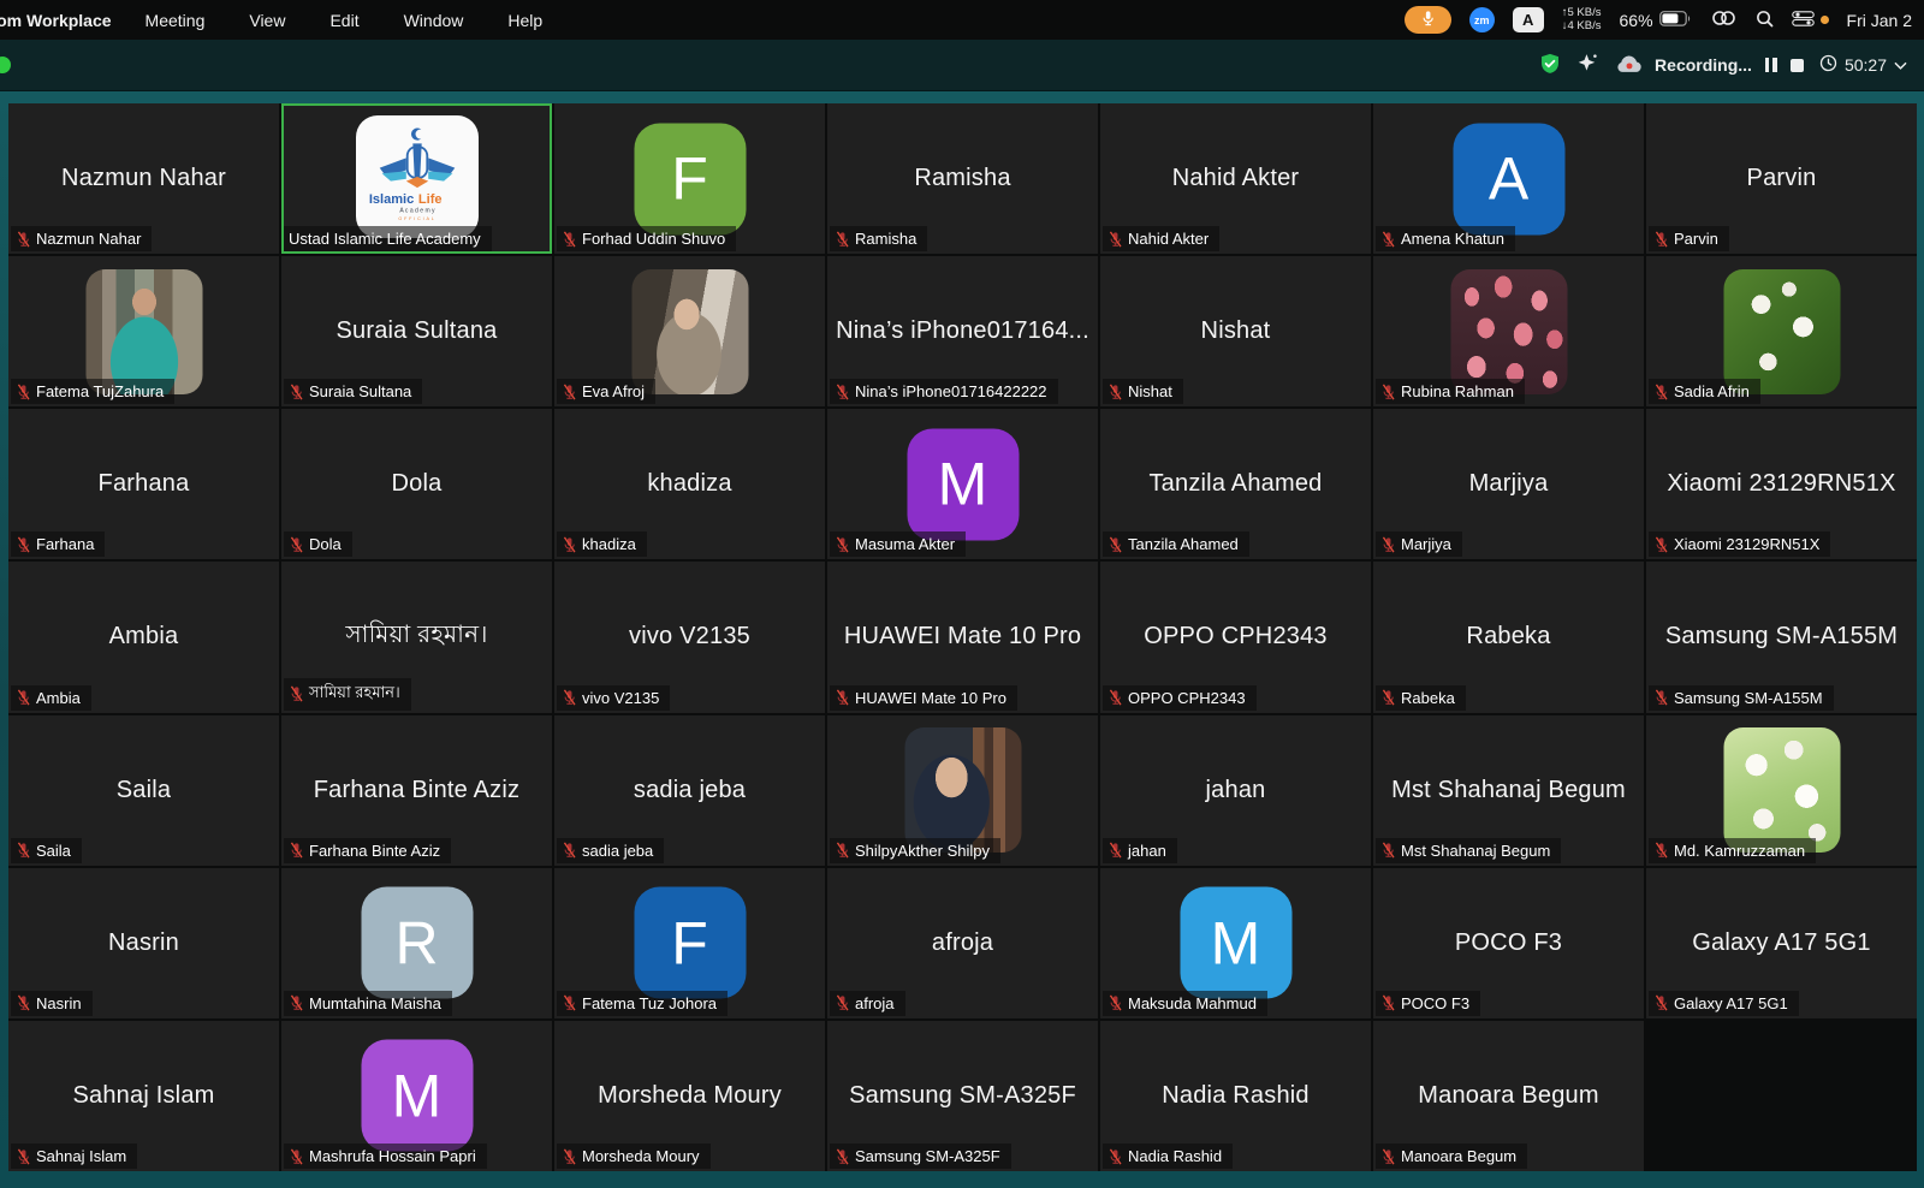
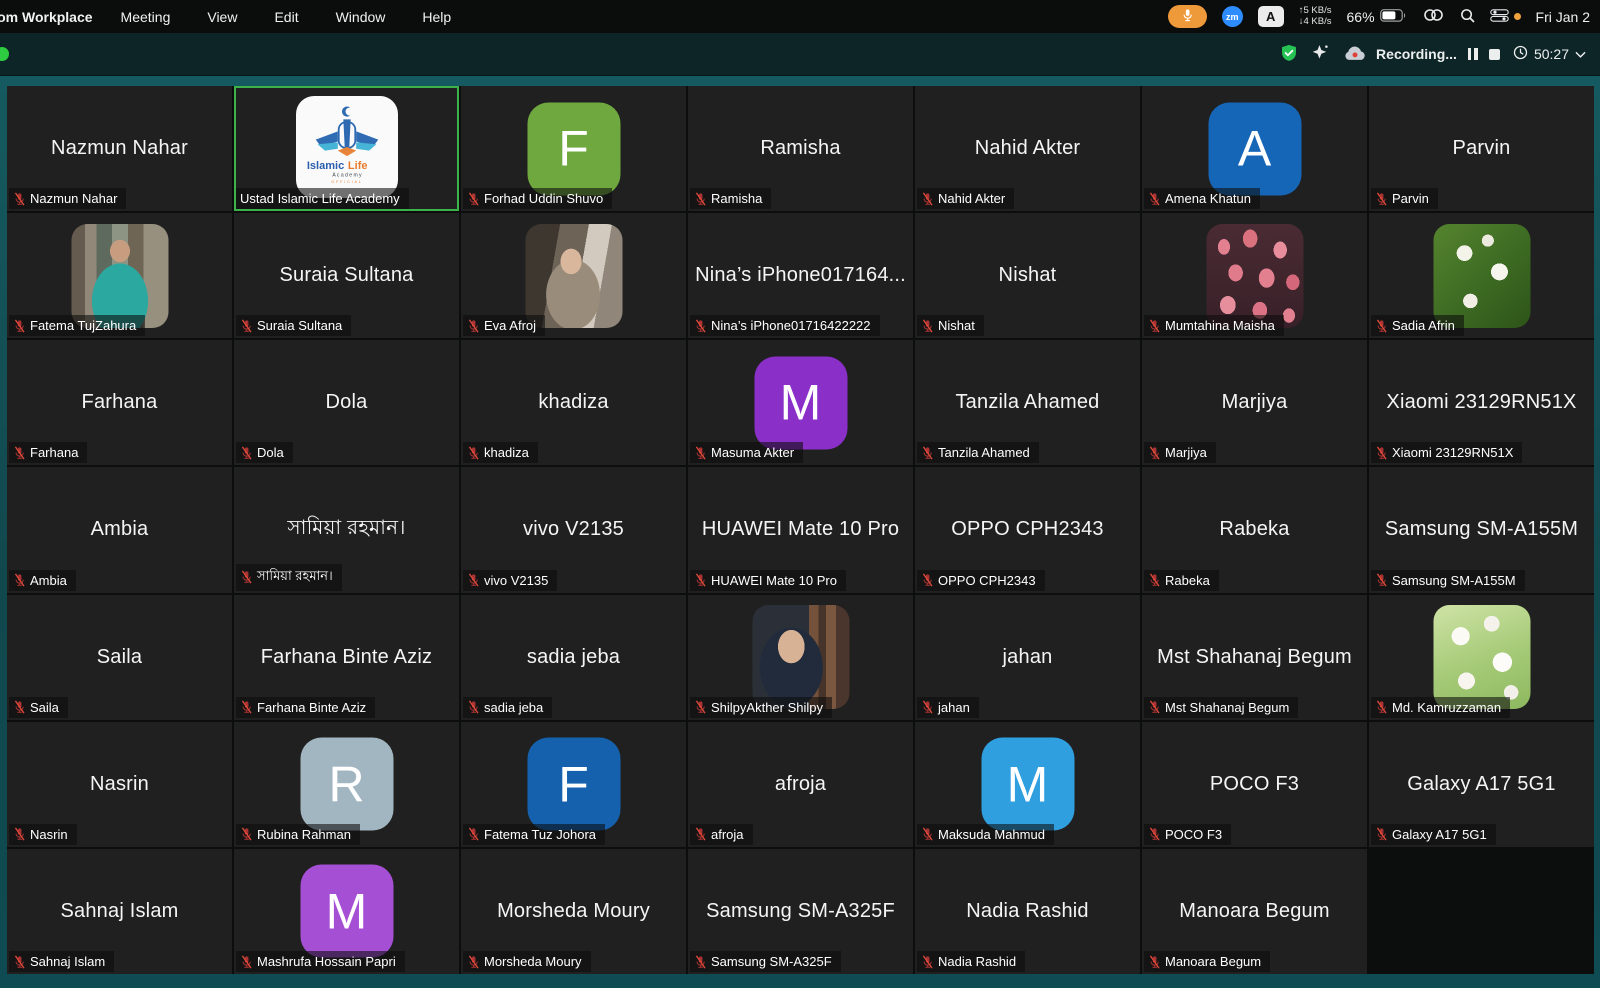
  om Workplace
  Meeting
  View
  Edit
  Window
  Help
  zm
  A
  ↑5 KB/s
  ↓4 KB/s
  66%
  Fri Jan 2
  Recording...
  50:27
  Nazmun Nahar
  Nazmun Nahar
  Islamic
  Life
  Ustad Islamic Life Academy
  F
  Forhad Uddin Shuvo
  Ramisha
  Ramisha
  Nahid Akter
  Nahid Akter
  A
  Amena Khatun
  Parvin
  Parvin
  Fatema TujZahura
  Suraia Sultana
  Suraia Sultana
  Eva Afroj
  Nina’s iPhone017164...
  Nina’s iPhone01716422222
  Nishat
  Nishat
- Rubina Rahman
+ Mumtahina Maisha
  Sadia Afrin
  Farhana
  Farhana
  Dola
  Dola
  khadiza
  khadiza
  M
  Masuma Akter
  Tanzila Ahamed
  Tanzila Ahamed
  Marjiya
  Marjiya
  Xiaomi 23129RN51X
  Xiaomi 23129RN51X
  Ambia
  Ambia
  সামিয়া রহমান।
  সামিয়া রহমান।
  vivo V2135
  vivo V2135
  HUAWEI Mate 10 Pro
  HUAWEI Mate 10 Pro
  OPPO CPH2343
  OPPO CPH2343
  Rabeka
  Rabeka
  Samsung SM-A155M
  Samsung SM-A155M
  Saila
  Saila
  Farhana Binte Aziz
  Farhana Binte Aziz
  sadia jeba
  sadia jeba
  ShilpyAkther Shilpy
  jahan
  jahan
  Mst Shahanaj Begum
  Mst Shahanaj Begum
  Md. Kamruzzaman
  Nasrin
  Nasrin
  R
- Mumtahina Maisha
+ Rubina Rahman
  F
  Fatema Tuz Johora
  afroja
  afroja
  M
  Maksuda Mahmud
  POCO F3
  POCO F3
  Galaxy A17 5G1
  Galaxy A17 5G1
  Sahnaj Islam
  Sahnaj Islam
  M
  Mashrufa Hossain Papri
  Morsheda Moury
  Morsheda Moury
  Samsung SM-A325F
  Samsung SM-A325F
  Nadia Rashid
  Nadia Rashid
  Manoara Begum
  Manoara Begum
